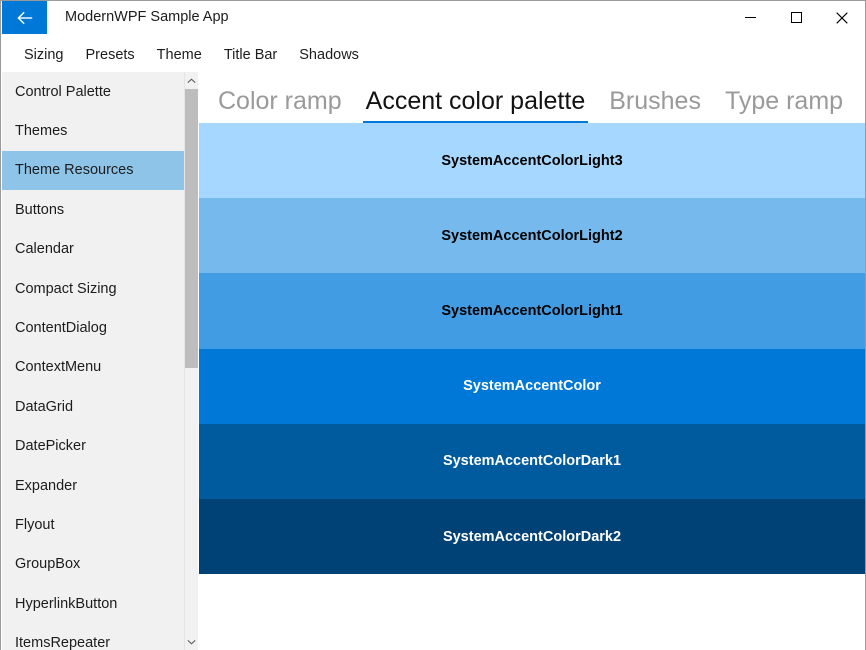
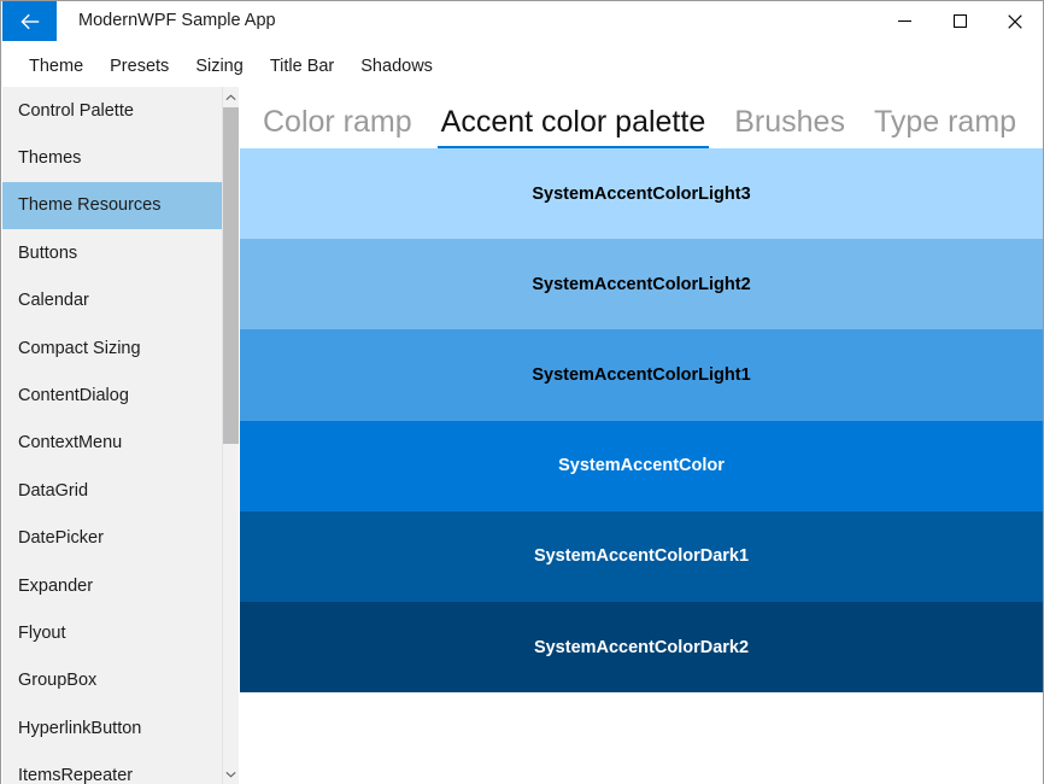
  ModernWPF Sample App
- Sizing
+ Theme
  Presets
- Theme
+ Sizing
  Title Bar
  Shadows
  Control Palette
  Themes
  Theme Resources
  Buttons
  Calendar
  Compact Sizing
  ContentDialog
  ContextMenu
  DataGrid
  DatePicker
  Expander
  Flyout
  GroupBox
  HyperlinkButton
  ItemsRepeater
  Color ramp
  Accent color palette
  Brushes
  Type ramp
  SystemAccentColorLight3
  SystemAccentColorLight2
  SystemAccentColorLight1
  SystemAccentColor
  SystemAccentColorDark1
  SystemAccentColorDark2
